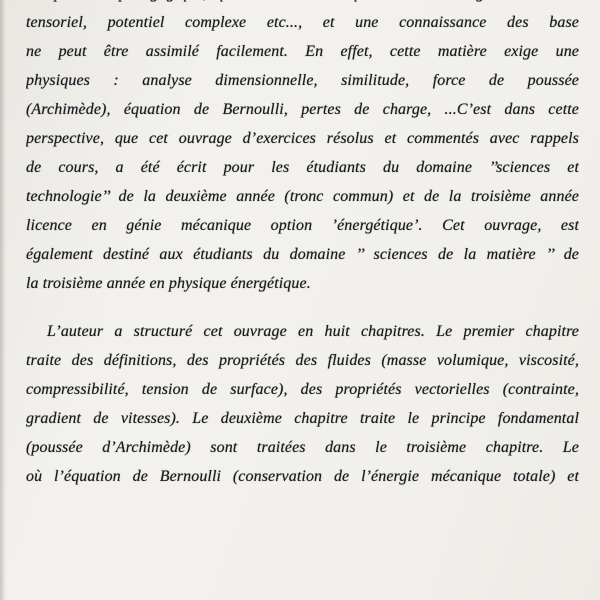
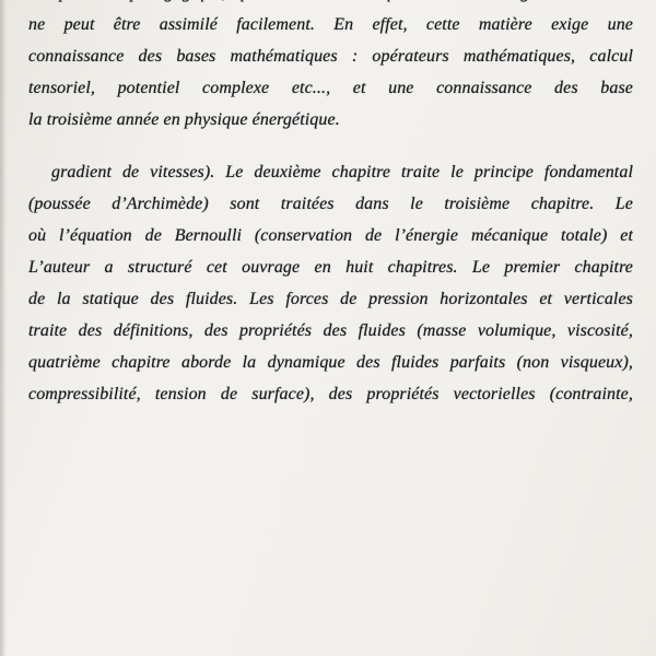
- tensoriel, potentiel complexe etc..., et une connaissance des base
+ ne peut être assimilé facilement. En effet, cette matière exige une
+ connaissance des bases mathématiques : opérateurs mathématiques, calcul
- ne peut être assimilé facilement. En effet, cette matière exige une
+ tensoriel, potentiel complexe etc..., et une connaissance des base
- physiques : analyse dimensionnelle, similitude, force de poussée
- (Archimède), équation de Bernoulli, pertes de charge, ...C’est dans cette
- perspective, que cet ouvrage d’exercices résolus et commentés avec rappels
- de cours, a été écrit pour les étudiants du domaine ’’sciences et
- technologie’’ de la deuxième année (tronc commun) et de la troisième année
- licence en génie mécanique option ’énergétique’. Cet ouvrage, est
- également destiné aux étudiants du domaine ’’ sciences de la matière ’’ de
  la troisième année en physique énergétique.
- L’auteur a structuré cet ouvrage en huit chapitres. Le premier chapitre
+ gradient de vitesses). Le deuxième chapitre traite le principe fondamental
- traite des définitions, des propriétés des fluides (masse volumique, viscosité,
+ (poussée d’Archimède) sont traitées dans le troisième chapitre. Le
- compressibilité, tension de surface), des propriétés vectorielles (contrainte,
+ où l’équation de Bernoulli (conservation de l’énergie mécanique totale) et
- gradient de vitesses). Le deuxième chapitre traite le principe fondamental
+ L’auteur a structuré cet ouvrage en huit chapitres. Le premier chapitre
+ de la statique des fluides. Les forces de pression horizontales et verticales
- (poussée d’Archimède) sont traitées dans le troisième chapitre. Le
+ traite des définitions, des propriétés des fluides (masse volumique, viscosité,
+ quatrième chapitre aborde la dynamique des fluides parfaits (non visqueux),
- où l’équation de Bernoulli (conservation de l’énergie mécanique totale) et
+ compressibilité, tension de surface), des propriétés vectorielles (contrainte,
